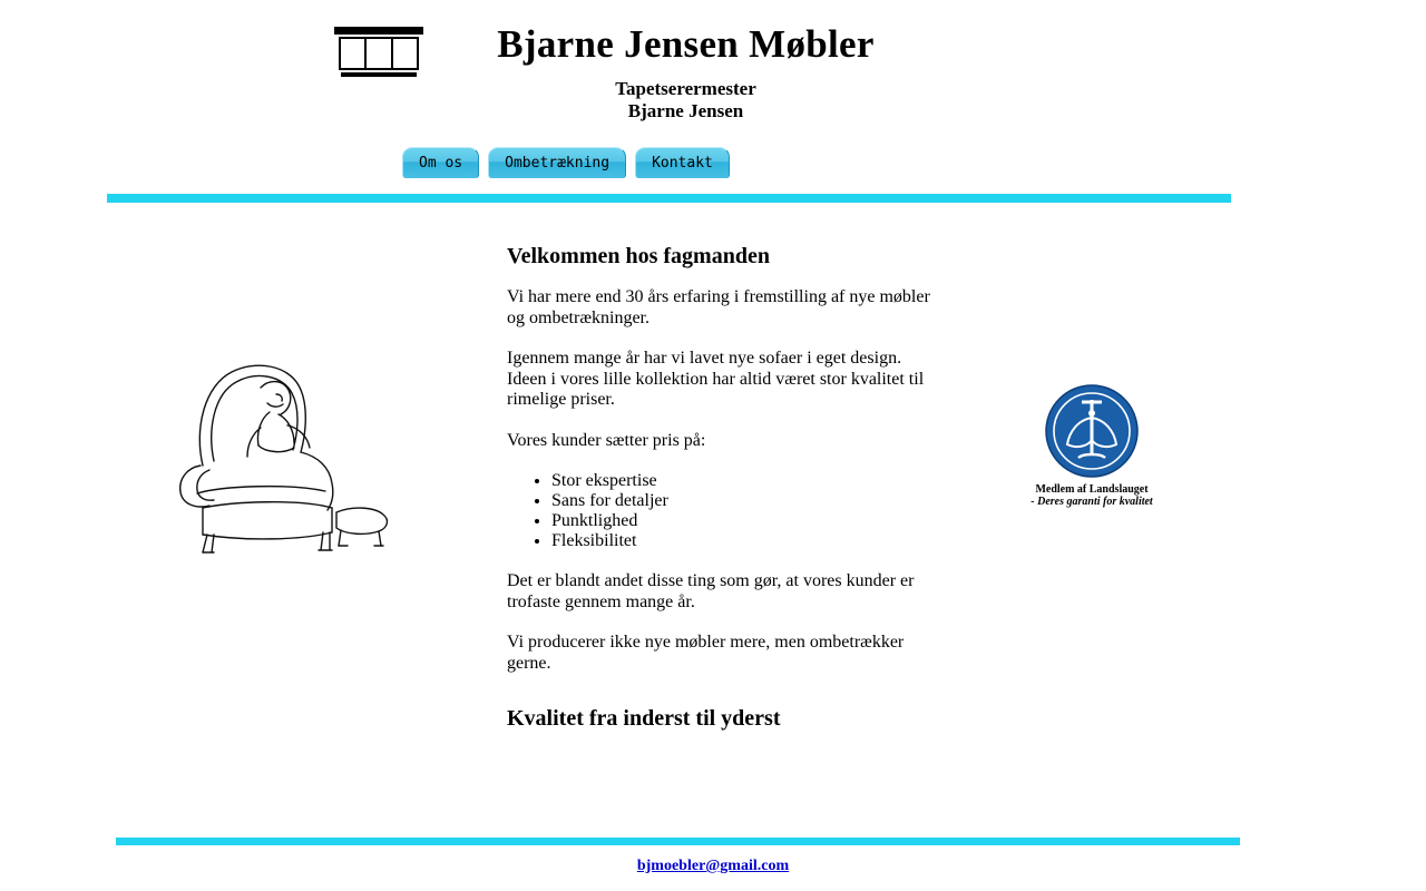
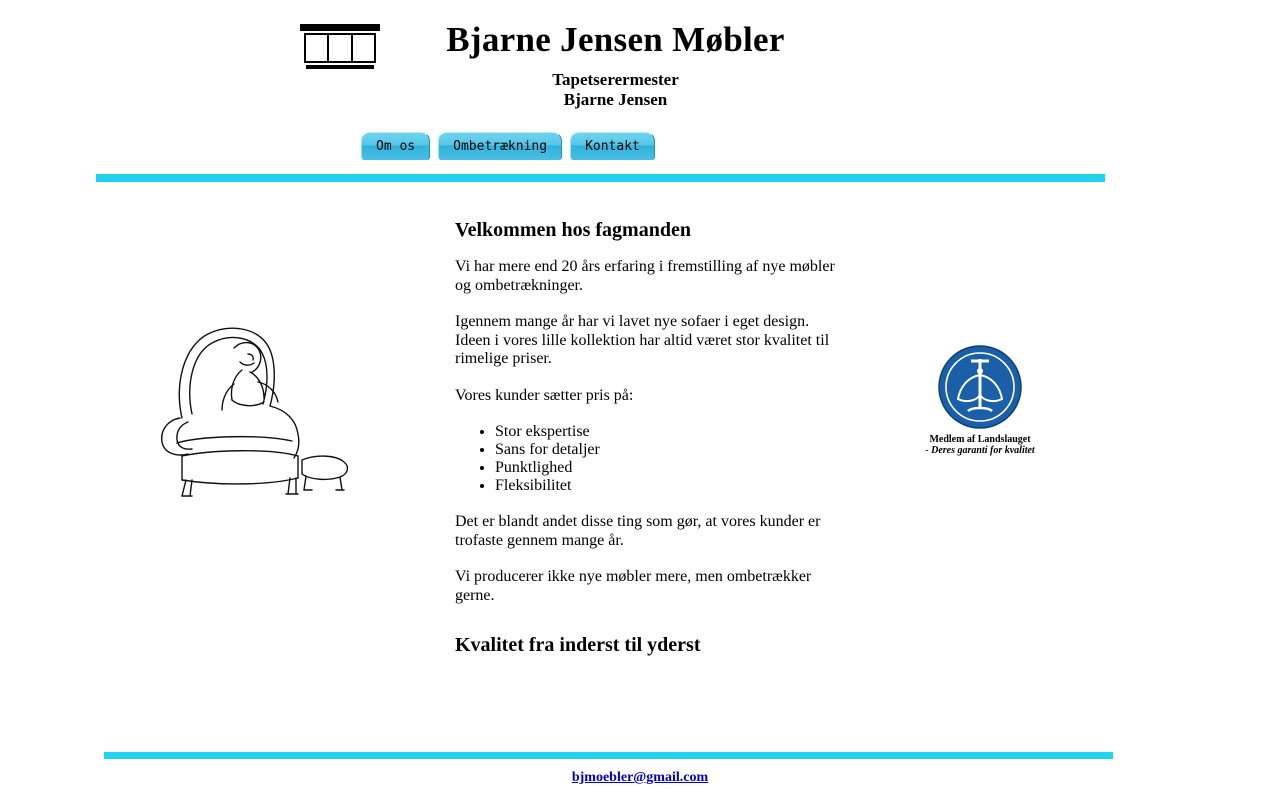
  Bjarne Jensen Møbler
  Tapetserermester
  Bjarne Jensen
  Om os
  Ombetrækning
  Kontakt
  Velkommen hos fagmanden
- Vi har mere end 30 års erfaring i fremstilling af nye møbler og ombetrækninger.
+ Vi har mere end 20 års erfaring i fremstilling af nye møbler og ombetrækninger.
  Igennem mange år har vi lavet nye sofaer i eget design. Ideen i vores lille kollektion har altid været stor kvalitet til rimelige priser.
  Vores kunder sætter pris på:
  Stor ekspertise
  Sans for detaljer
  Punktlighed
  Fleksibilitet
  Det er blandt andet disse ting som gør, at vores kunder er trofaste gennem mange år.
  Vi producerer ikke nye møbler mere, men ombetrækker gerne.
  Kvalitet fra inderst til yderst
  Medlem af Landslauget
  - Deres garanti for kvalitet
  bjmoebler@gmail.com
